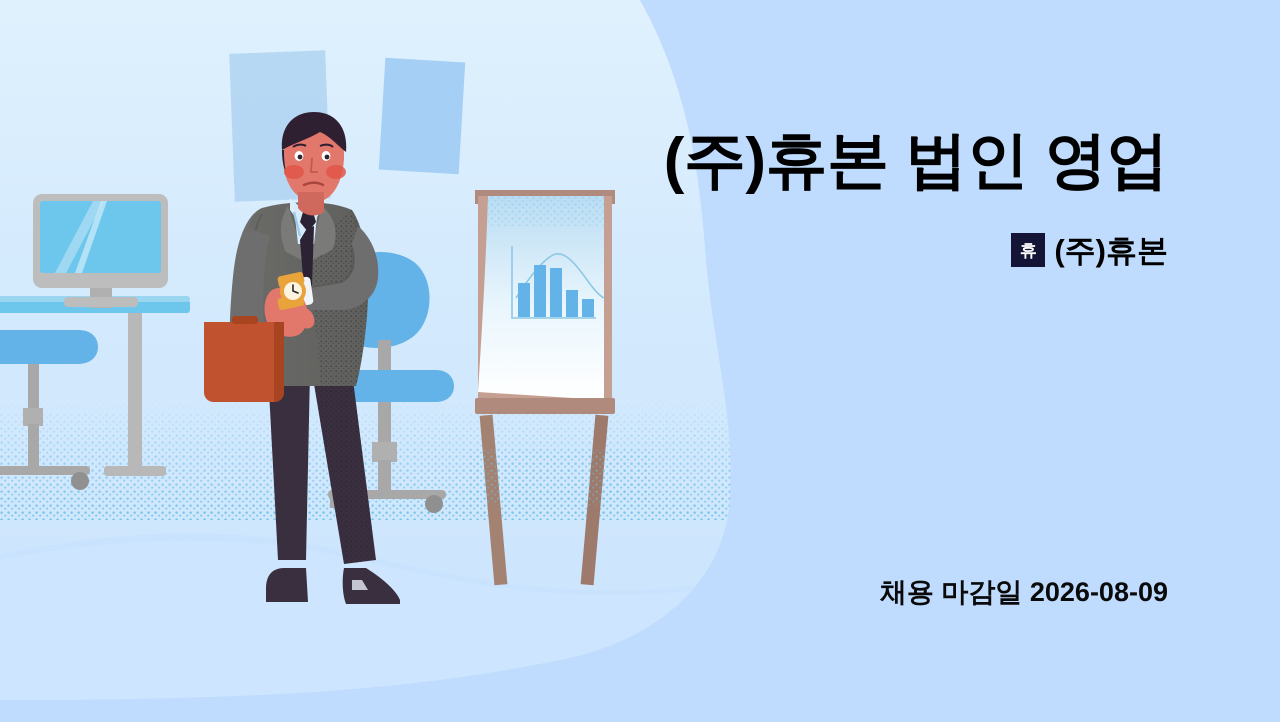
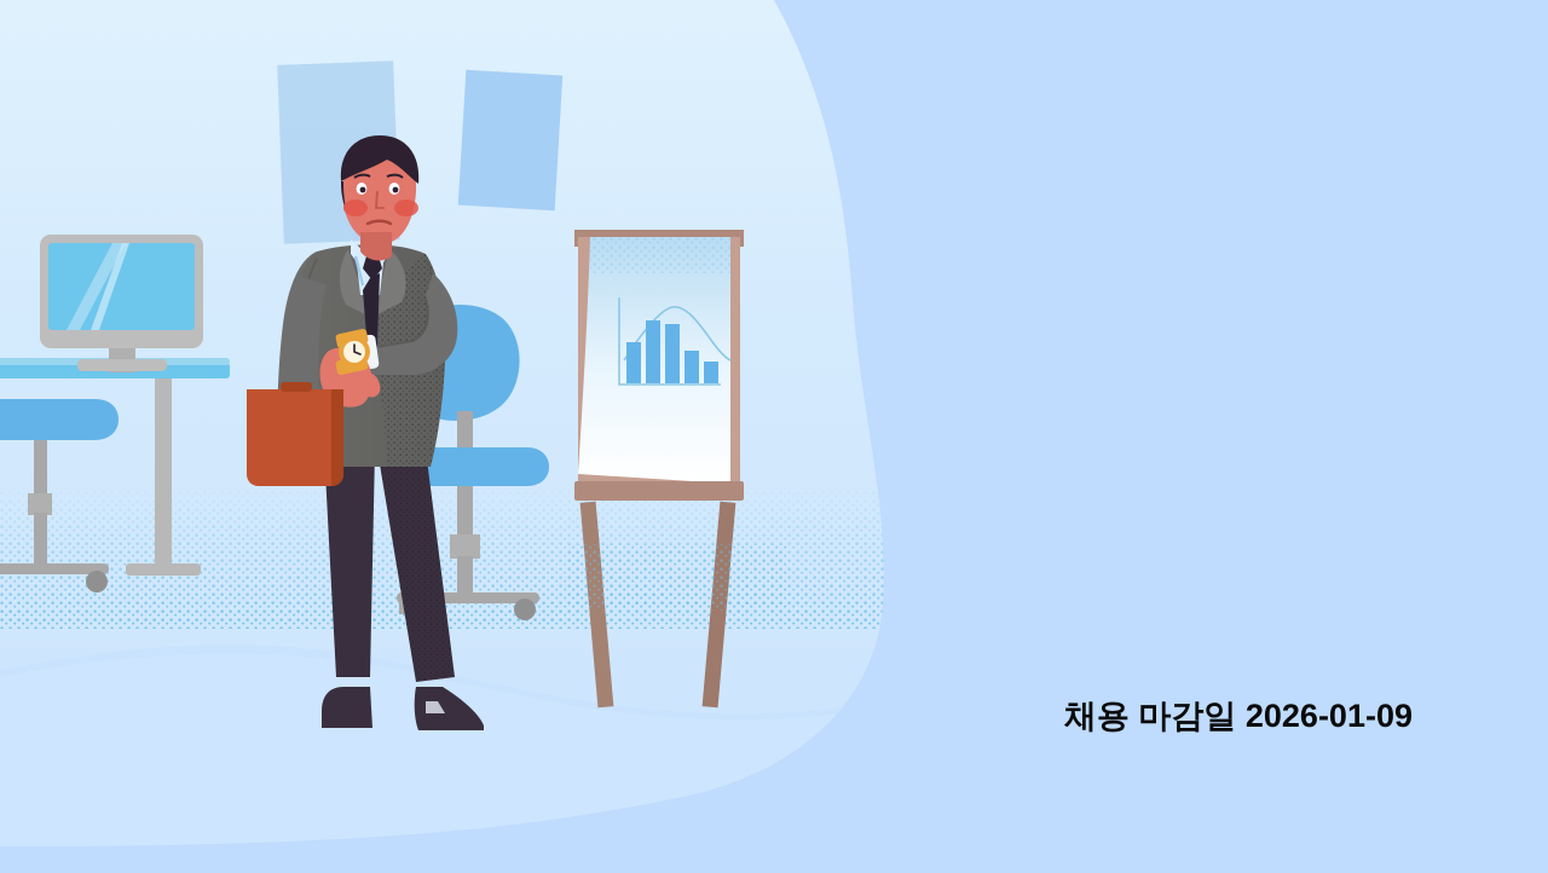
- (주)휴본 법인 영업
- 휴
- (주)휴본
- 채용 마감일 2026-08-09
+ 채용 마감일 2026-01-09
